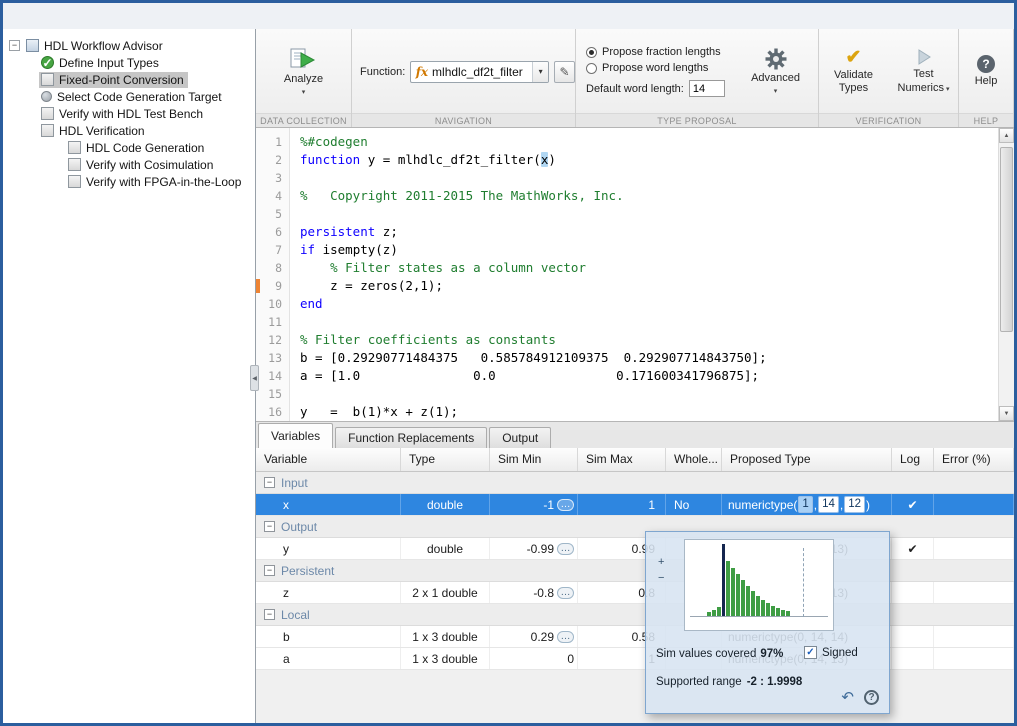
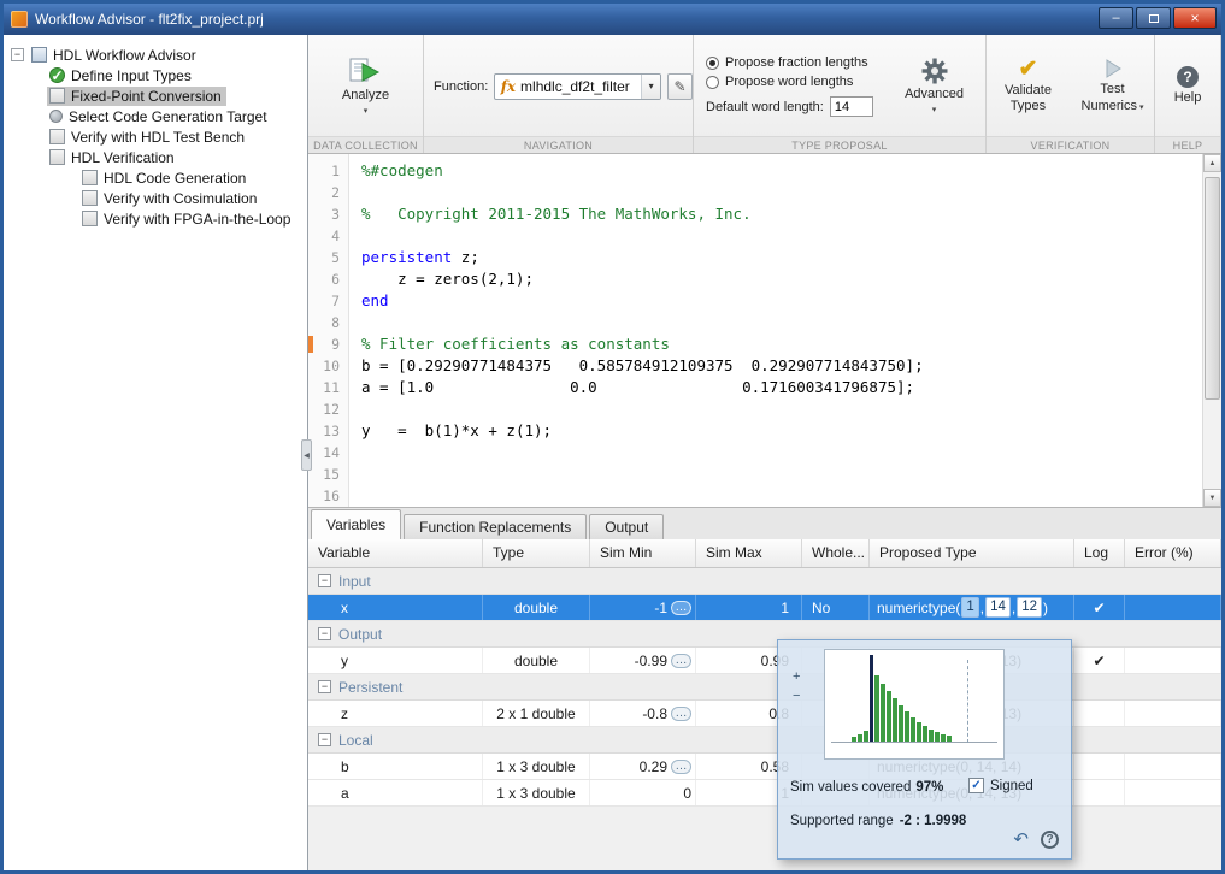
+ Workflow Advisor - flt2fix_project.prj
+ –
+ ×
  −
  HDL Workflow Advisor
  ✓
  Define Input Types
  Fixed-Point Conversion
  Select Code Generation Target
  Verify with HDL Test Bench
  HDL Verification
  HDL Code Generation
  Verify with Cosimulation
  Verify with FPGA-in-the-Loop
  Analyze
  DATA COLLECTION
  Function:
  fx
  mlhdlc_df2t_filter
  ▾
  ✎
  NAVIGATION
  Propose fraction lengths
  Propose word lengths
  Default word length:
  14
  Advanced
  TYPE PROPOSAL
  ✔
  Validate Types
  Test Numerics
  VERIFICATION
  ?
  Help
  HELP
  1
  2
  3
  4
  5
  6
  7
  8
  9
  10
  11
  12
  13
  14
  15
  16
  %#codegen
- function y = mlhdlc_df2t_filter(x)
  % Copyright 2011-2015 The MathWorks, Inc.
  persistent z;
- if isempty(z)
- % Filter states as a column vector
  z = zeros(2,1);
  end
  % Filter coefficients as constants
  b = [0.29290771484375 0.585784912109375 0.292907714843750];
  a = [1.0 0.0 0.171600341796875];
  y = b(1)*x + z(1);
  Variables
  Function Replacements
  Output
  Variable
  Type
  Sim Min
  Sim Max
  Whole...
  Proposed Type
  Log
  Error (%)
  −
  Input
  x
  double
  -1
  …
  1
  No
  numerictype(
  1
  ,
  14
  ,
  12
  )
  ✔
  −
  Output
  y
  double
  -0.99
  …
  0.99
  ✔
  −
  Persistent
  z
  2 x 1 double
  -0.8
  …
  0.8
  −
  Local
  b
  1 x 3 double
  0.29
  …
  0.58
  numerictype(0, 14, 14)
  a
  1 x 3 double
  0
  1
  numerictype(04, 13)
  +
  −
  Sim values covered
  97%
  ✓
  Signed
  Supported range
  -2 : 1.9998
  ↶
  ?
